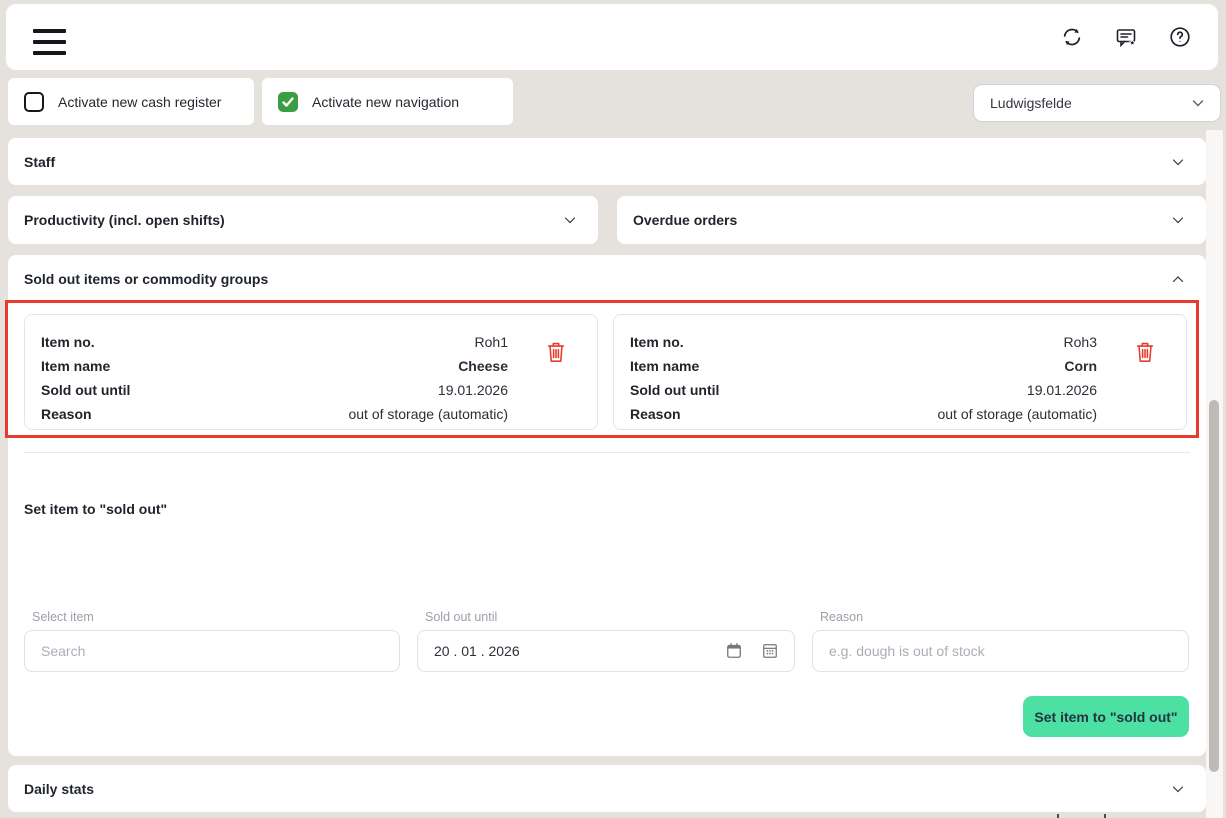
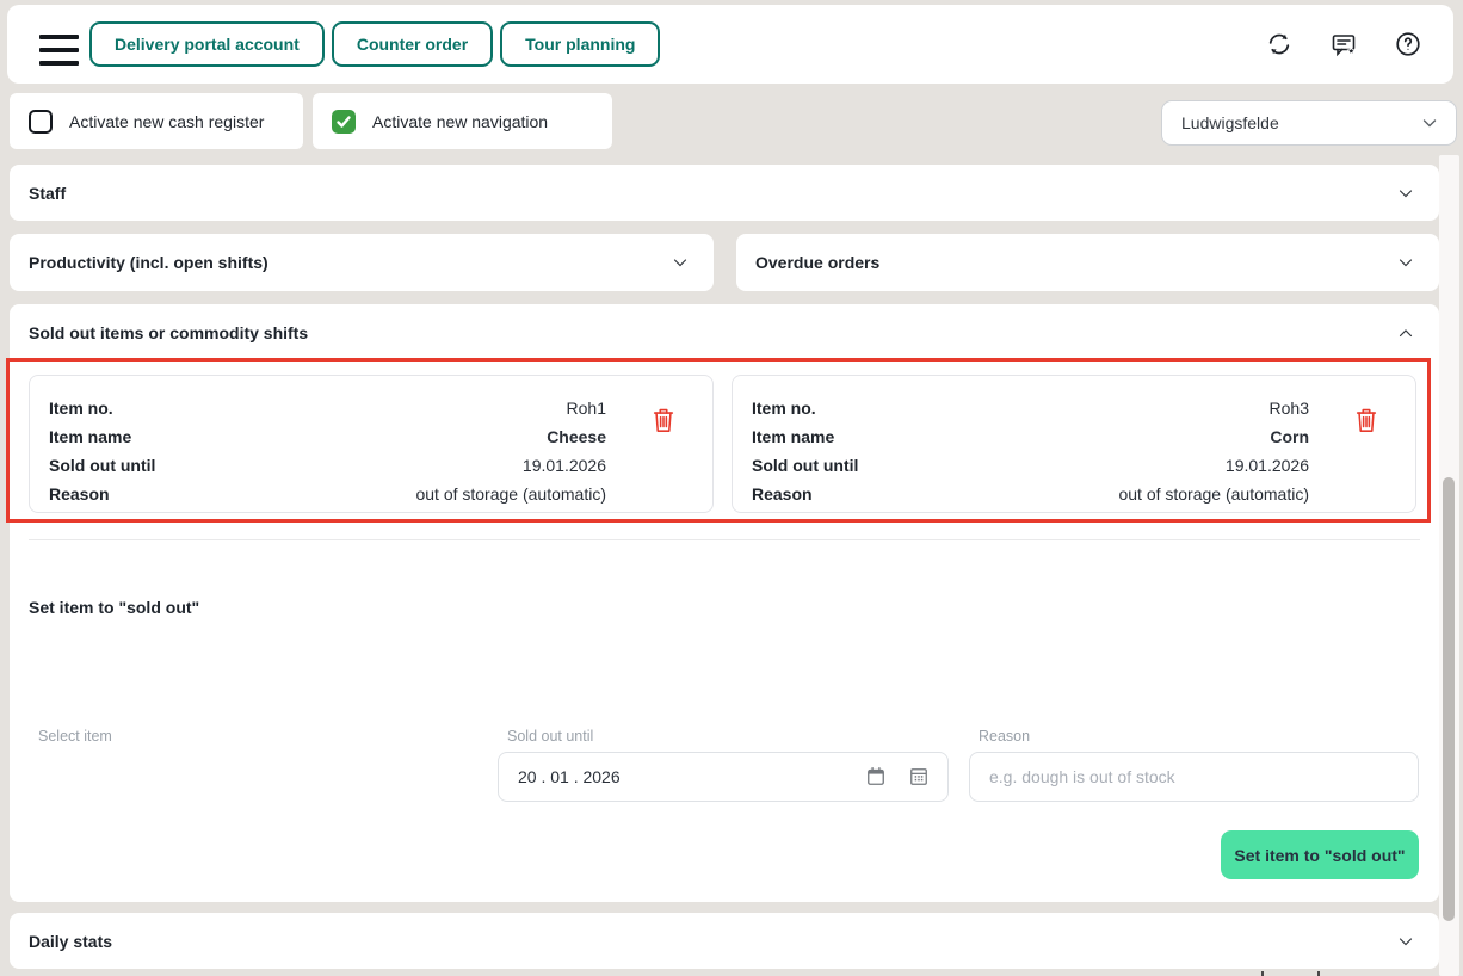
+ Delivery portal account
+ Counter order
+ Tour planning
  Activate new cash register
  Activate new navigation
  Ludwigsfelde
  Staff
  Productivity (incl. open shifts)
  Overdue orders
- Sold out items or commodity groups
+ Sold out items or commodity shifts
  Item no.
  Roh1
  Item name
  Cheese
  Sold out until
  19.01.2026
  Reason
  out of storage (automatic)
  Item no.
  Roh3
  Item name
  Corn
  Sold out until
  19.01.2026
  Reason
  out of storage (automatic)
  Set item to "sold out"
  Select item
  Sold out until
  Reason
- Search
  20 . 01 . 2026
  e.g. dough is out of stock
  Set item to "sold out"
  Daily stats
